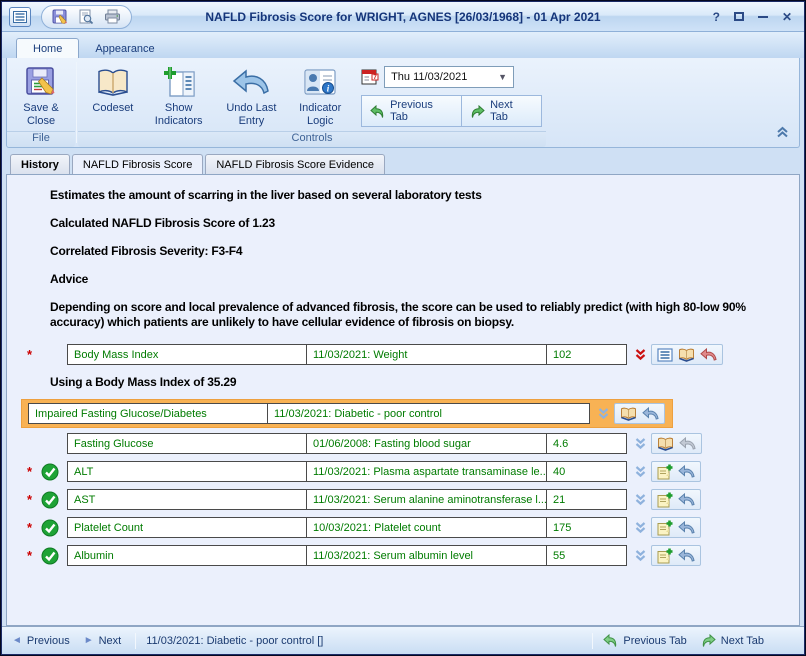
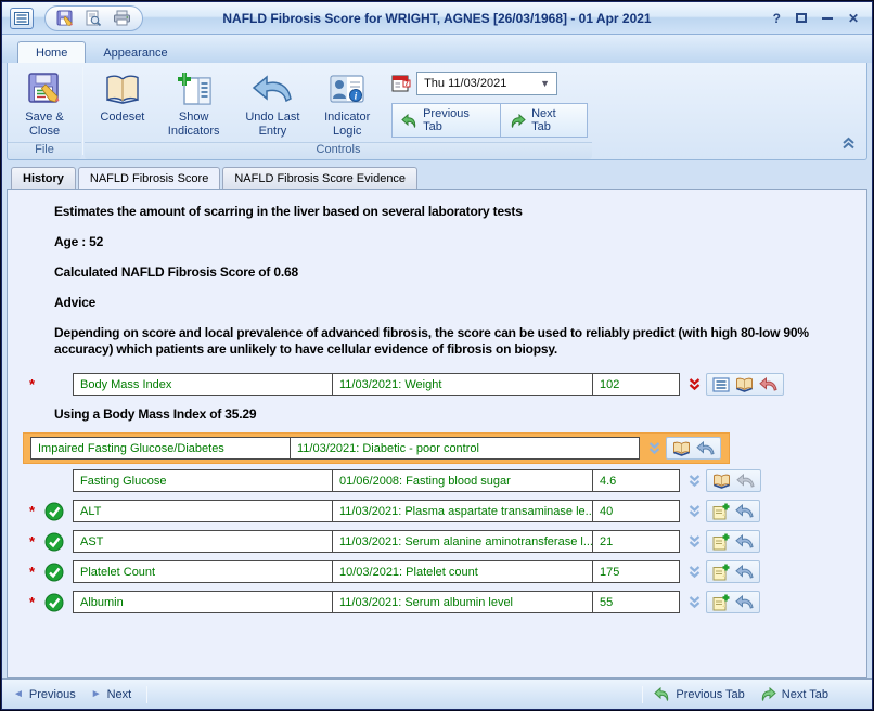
  NAFLD Fibrosis Score for WRIGHT, AGNES [26/03/1968] - 01 Apr 2021
  ?
  ✕
  Home
  Appearance
  Save & Close
  File
  Codeset
  Show Indicators
  Undo Last Entry
  i
  Indicator Logic
  Thu 11/03/2021
  ▼
  Previous Tab
  Next Tab
  Controls
  History
  NAFLD Fibrosis Score
  NAFLD Fibrosis Score Evidence
  Estimates the amount of scarring in the liver based on several laboratory tests
+ Age : 52
- Calculated NAFLD Fibrosis Score of 1.23
+ Calculated NAFLD Fibrosis Score of 0.68
- Correlated Fibrosis Severity: F3-F4
  Advice
  Depending on score and local prevalence of advanced fibrosis, the score can be used to reliably predict (with high 80-low 90% accuracy) which patients are unlikely to have cellular evidence of fibrosis on biopsy.
  *
  Body Mass Index
  11/03/2021: Weight
  102
  Using a Body Mass Index of 35.29
  Impaired Fasting Glucose/Diabetes
  11/03/2021: Diabetic - poor control
  Fasting Glucose
  01/06/2008: Fasting blood sugar
  4.6
  *
  ALT
  11/03/2021: Plasma aspartate transaminase le..
  40
  *
  AST
  11/03/2021: Serum alanine aminotransferase l...
  21
  *
  Platelet Count
  10/03/2021: Platelet count
  175
  *
  Albumin
  11/03/2021: Serum albumin level
  55
  ◄
  Previous
  ►
  Next
- 11/03/2021: Diabetic - poor control []
  Previous Tab
  Next Tab
